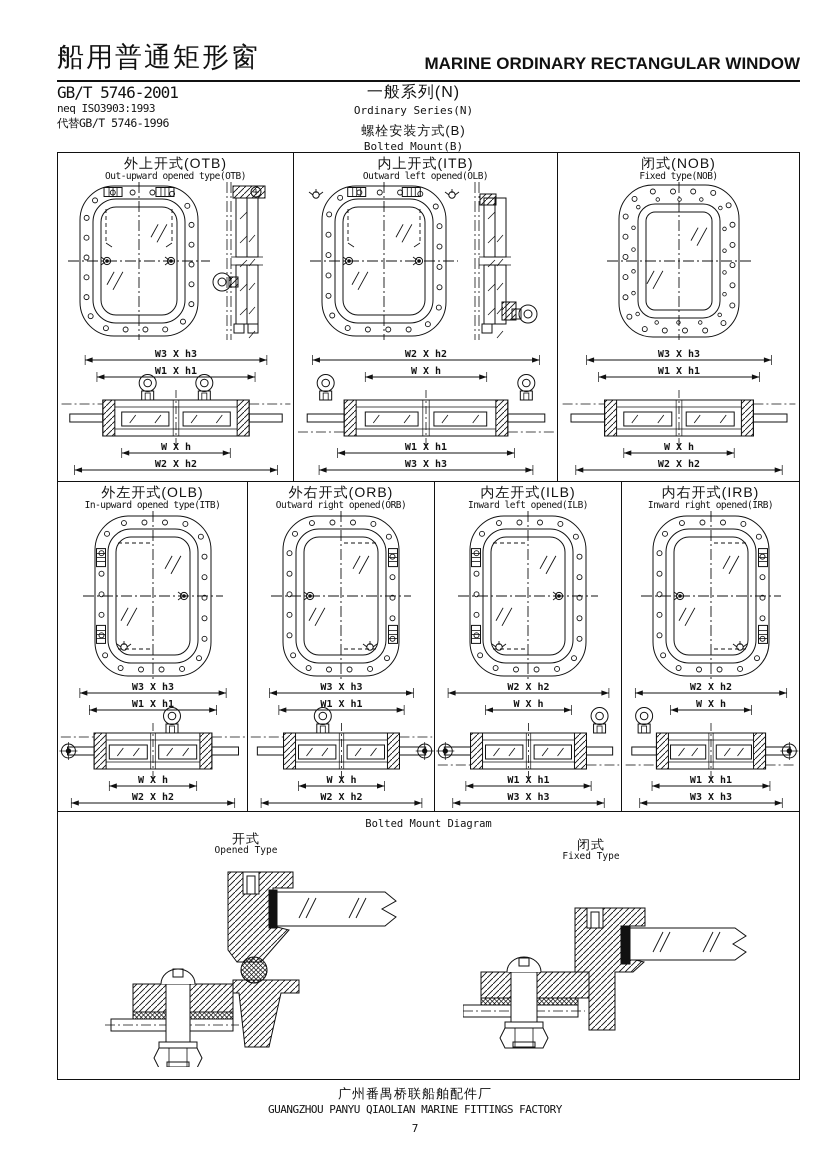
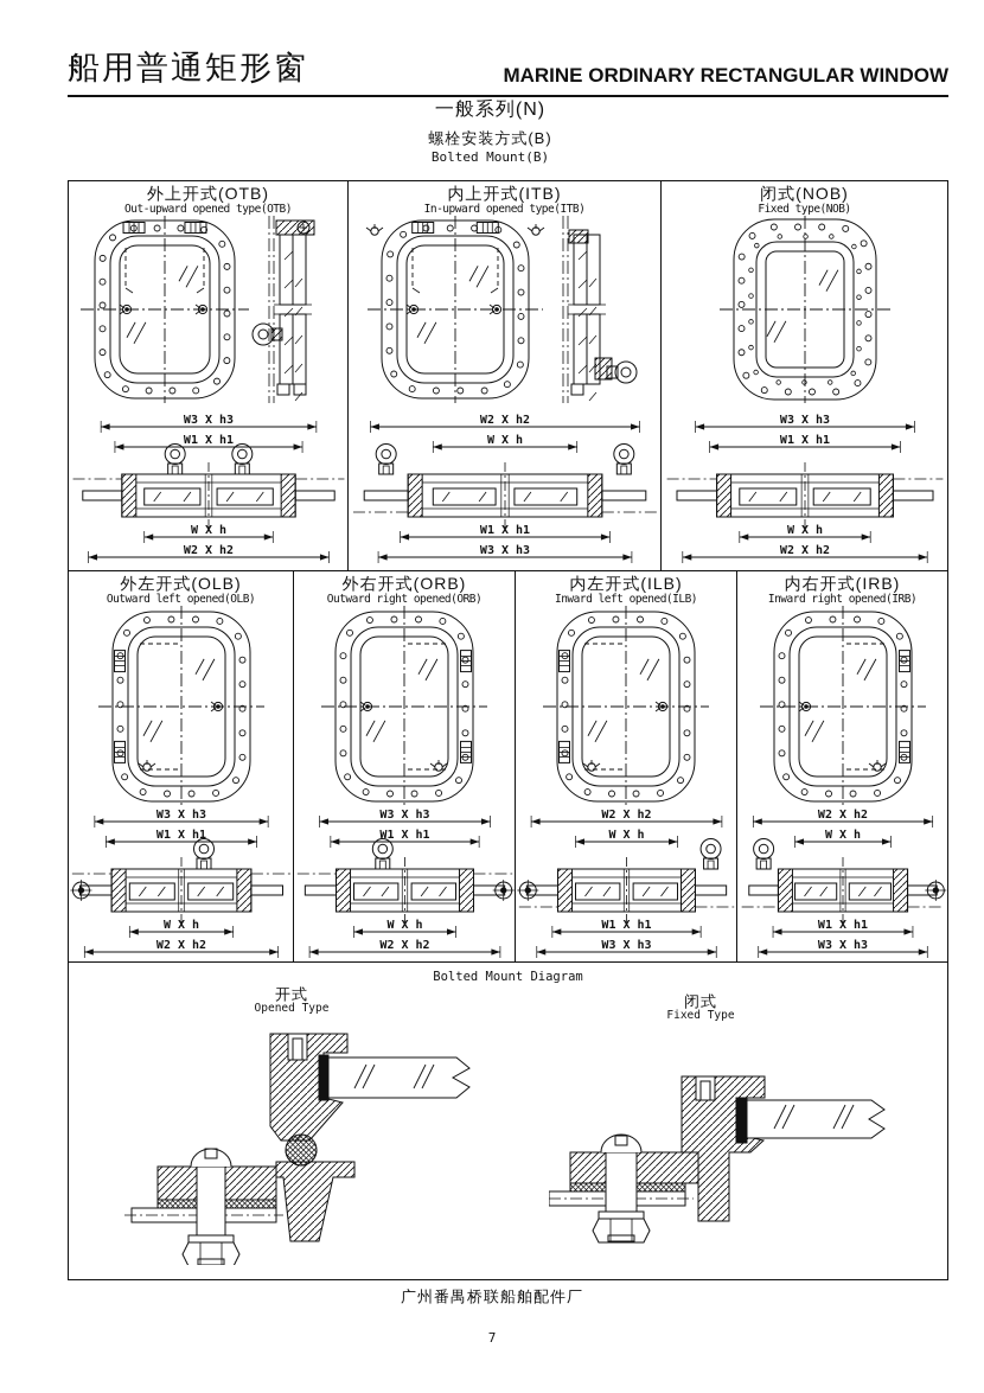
  船用普通矩形窗
  MARINE ORDINARY RECTANGULAR WINDOW
- GB/T 5746-2001
- neq ISO3903:1993
- 代替GB/T 5746-1996
  一般系列(N)
- Ordinary Series(N)
  螺栓安装方式(B)
  Bolted Mount(B)
  外上开式(OTB)
  Out-upward opened type(OTB)
  W3 X h3
  W1 X h1
  W X h
  W2 X h2
  内上开式(ITB)
- Outward left opened(OLB)
+ In-upward opened type(ITB)
  W2 X h2
  W X h
  W1 X h1
  W3 X h3
  闭式(NOB)
  Fixed type(NOB)
  W3 X h3
  W1 X h1
  W X h
  W2 X h2
  外左开式(OLB)
- In-upward opened type(ITB)
+ Outward left opened(OLB)
  W3 X h3
  W1 X h1
  W X h
  W2 X h2
  外右开式(ORB)
  Outward right opened(ORB)
  W3 X h3
  W1 X h1
  W X h
  W2 X h2
  内左开式(ILB)
  Inward left opened(ILB)
  W2 X h2
  W X h
  W1 X h1
  W3 X h3
  内右开式(IRB)
  Inward right opened(IRB)
  W2 X h2
  W X h
  W1 X h1
  W3 X h3
  Bolted Mount Diagram
  开式
  Opened Type
  闭式
  Fixed Type
  广州番禺桥联船舶配件厂
- GUANGZHOU PANYU QIAOLIAN MARINE FITTINGS FACTORY
  7
